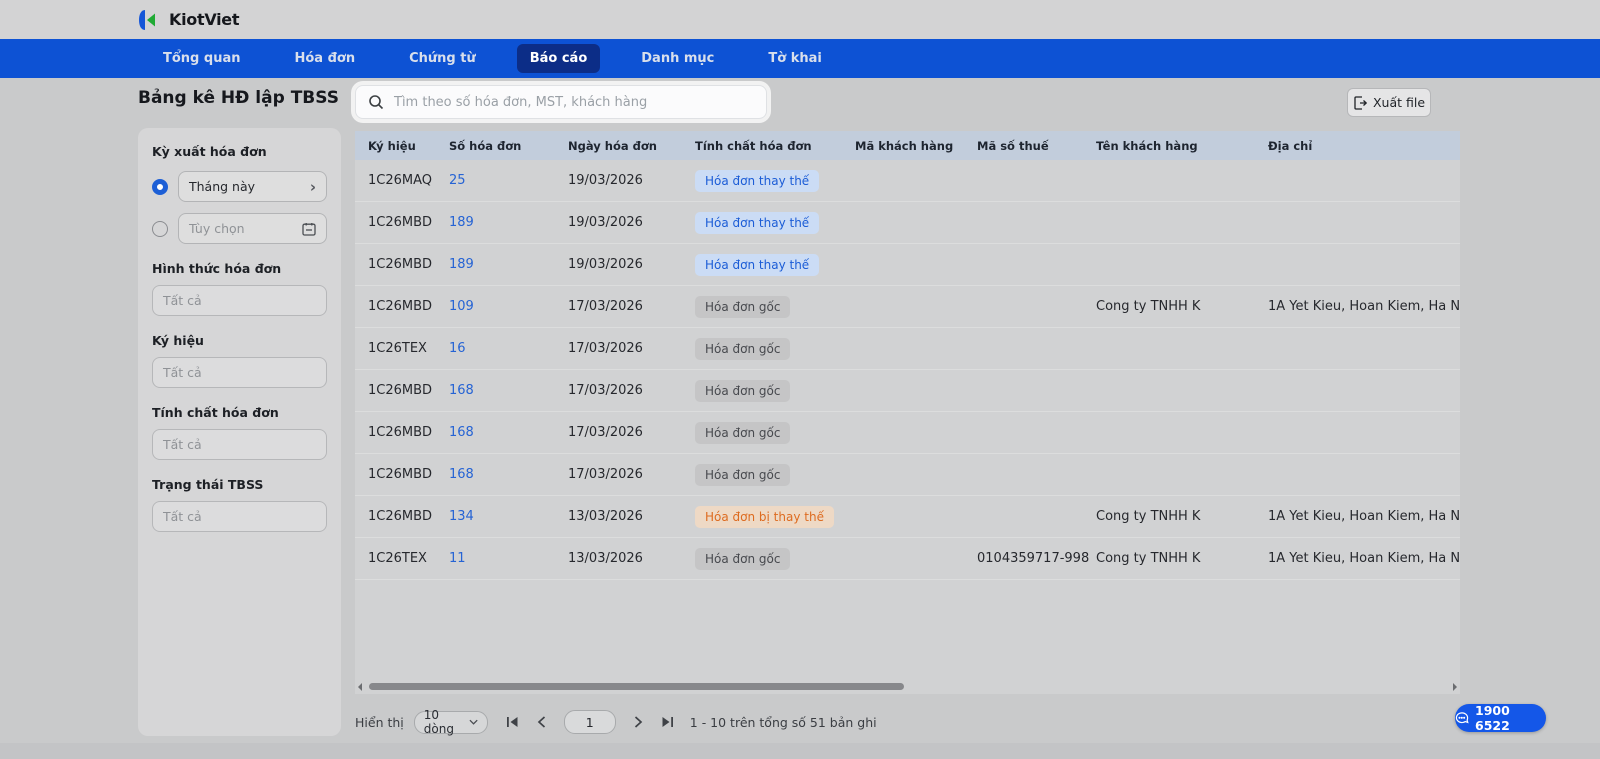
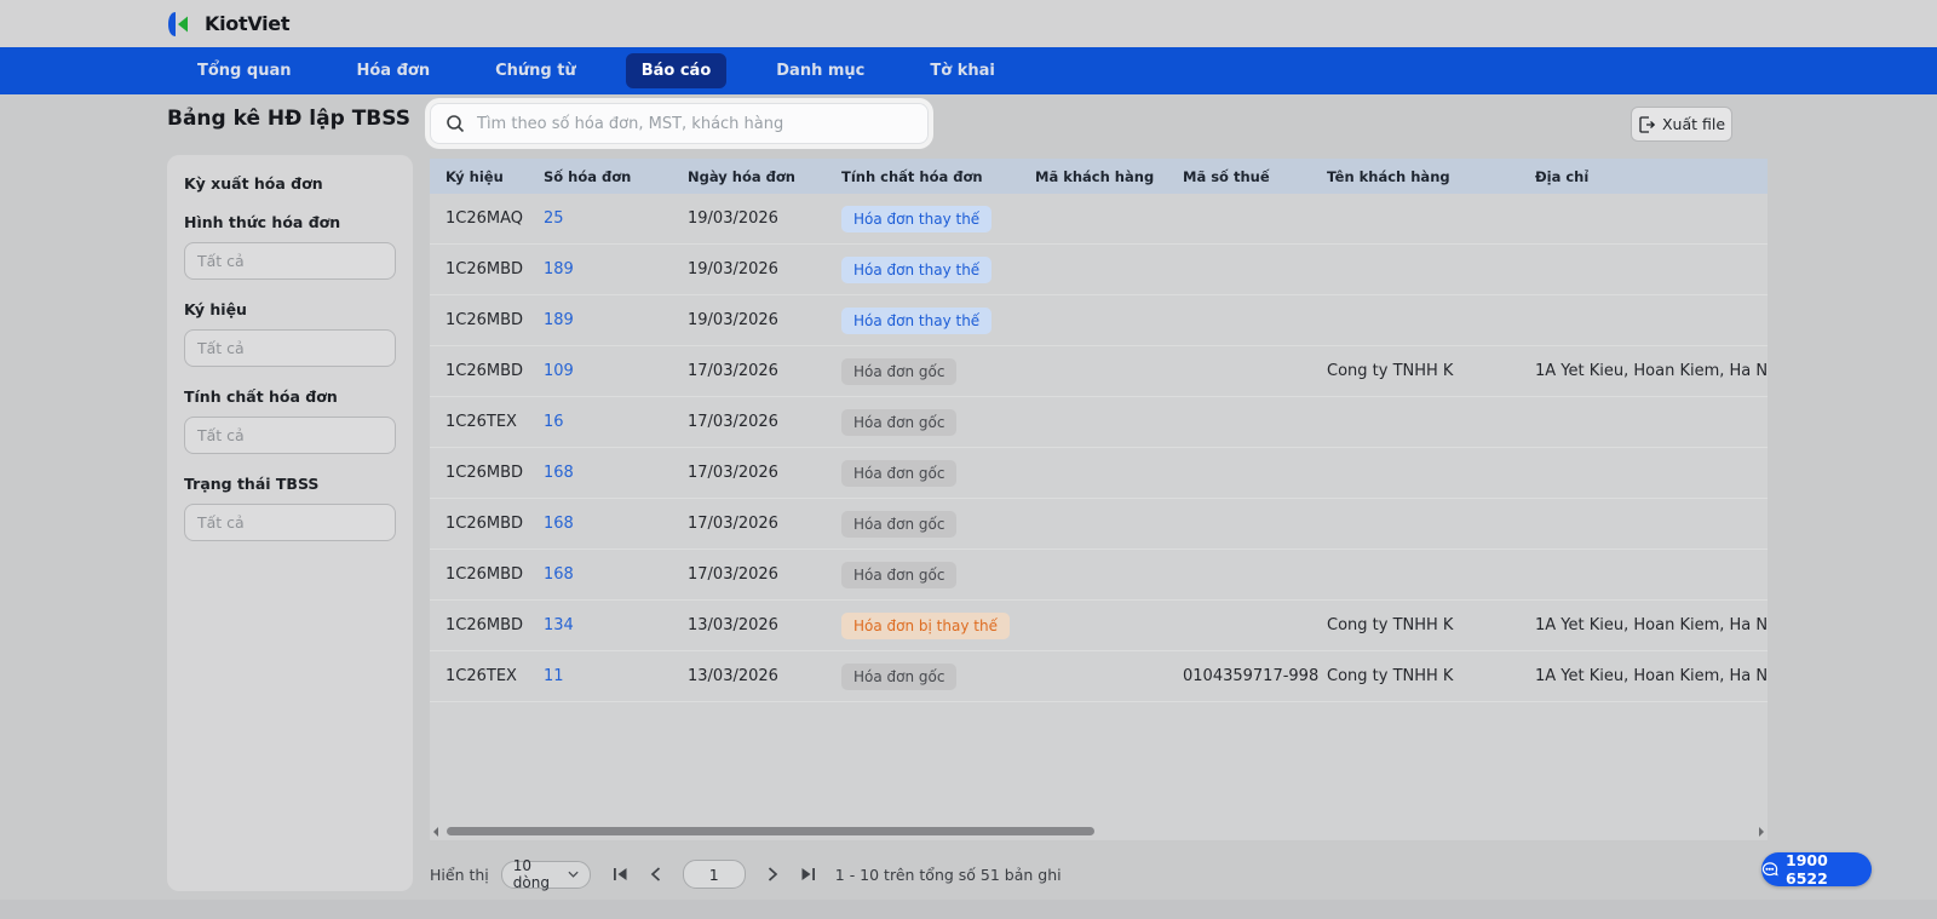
  KiotViet
  Tổng quan
  Hóa đơn
  Chứng từ
  Báo cáo
  Danh mục
  Tờ khai
  Bảng kê HĐ lập TBSS
  Tìm theo số hóa đơn, MST, khách hàng
  Xuất file
  Kỳ xuất hóa đơn
- Tháng này
- ›
- Tùy chọn
  Hình thức hóa đơn
  Tất cả
  Ký hiệu
  Tất cả
  Tính chất hóa đơn
  Tất cả
  Trạng thái TBSS
  Tất cả
  Ký hiệu
  Số hóa đơn
  Ngày hóa đơn
  Tính chất hóa đơn
  Mã khách hàng
  Mã số thuế
  Tên khách hàng
  Địa chỉ
  1C26MAQ
  25
  19/03/2026
  Hóa đơn thay thế
  1C26MBD
  189
  19/03/2026
  Hóa đơn thay thế
  1C26MBD
  189
  19/03/2026
  Hóa đơn thay thế
  1C26MBD
  109
  17/03/2026
  Hóa đơn gốc
  Cong ty TNHH K
  1A Yet Kieu, Hoan Kiem, Ha N
  1C26TEX
  16
  17/03/2026
  Hóa đơn gốc
  1C26MBD
  168
  17/03/2026
  Hóa đơn gốc
  1C26MBD
  168
  17/03/2026
  Hóa đơn gốc
  1C26MBD
  168
  17/03/2026
  Hóa đơn gốc
  1C26MBD
  134
  13/03/2026
  Hóa đơn bị thay thế
  Cong ty TNHH K
  1A Yet Kieu, Hoan Kiem, Ha N
  1C26TEX
  11
  13/03/2026
  Hóa đơn gốc
  0104359717-998
  Cong ty TNHH K
  1A Yet Kieu, Hoan Kiem, Ha N
  Hiển thị
  10 dòng
  1
  1 - 10 trên tổng số 51 bản ghi
  1900 6522
